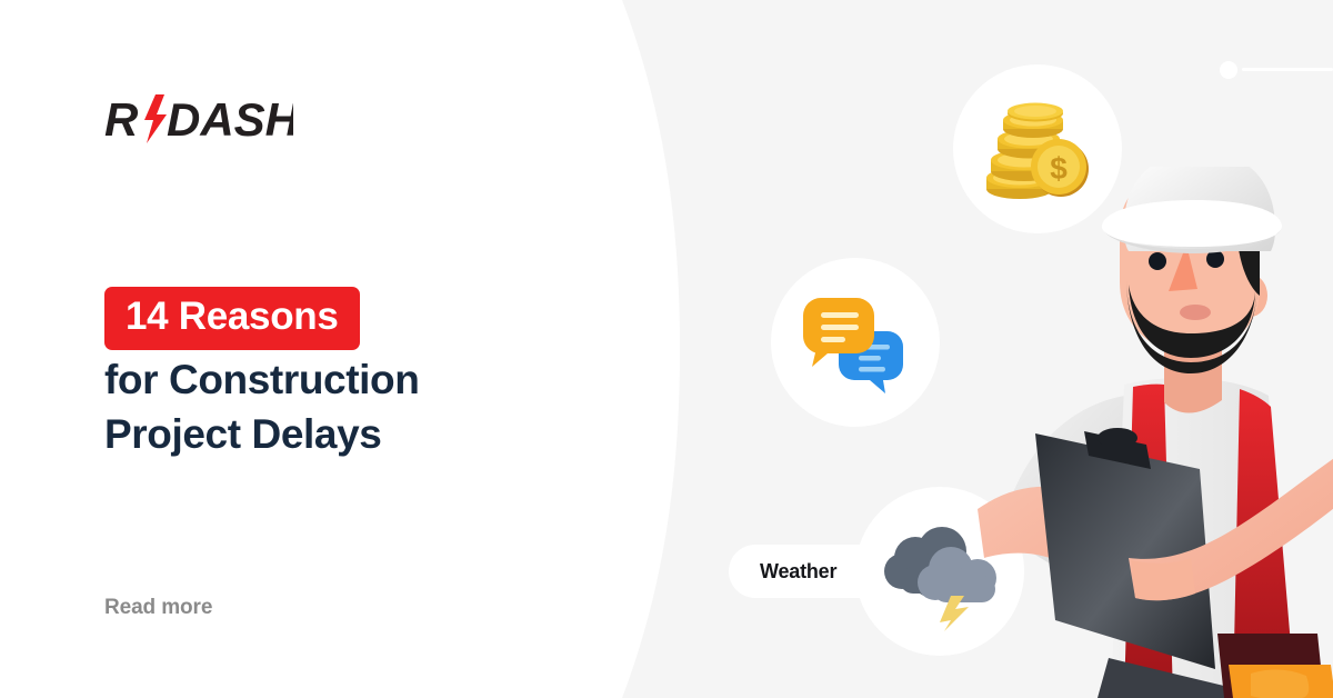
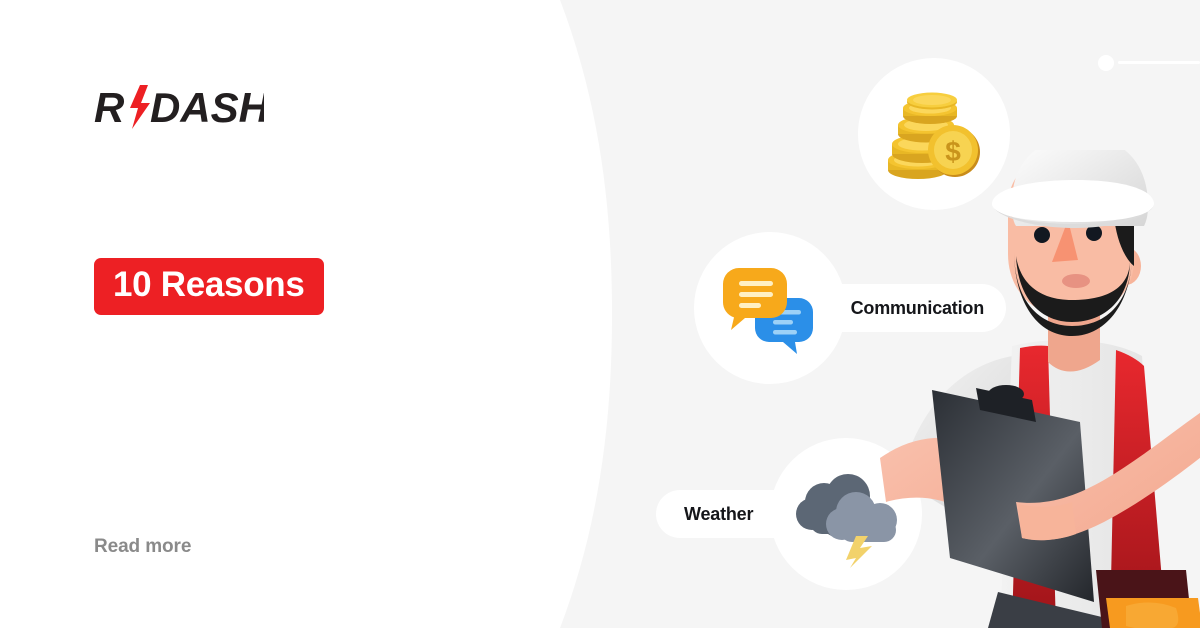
  R
  DASH
- 14 Reasons
+ 10 Reasons
- for Construction
- Project Delays
  Read more
  $
+ Communication
  Weather
